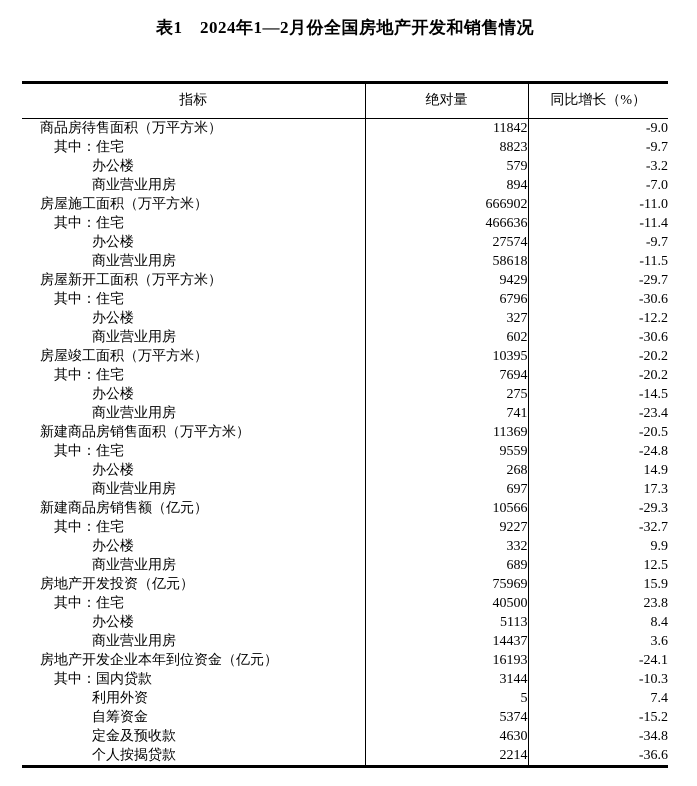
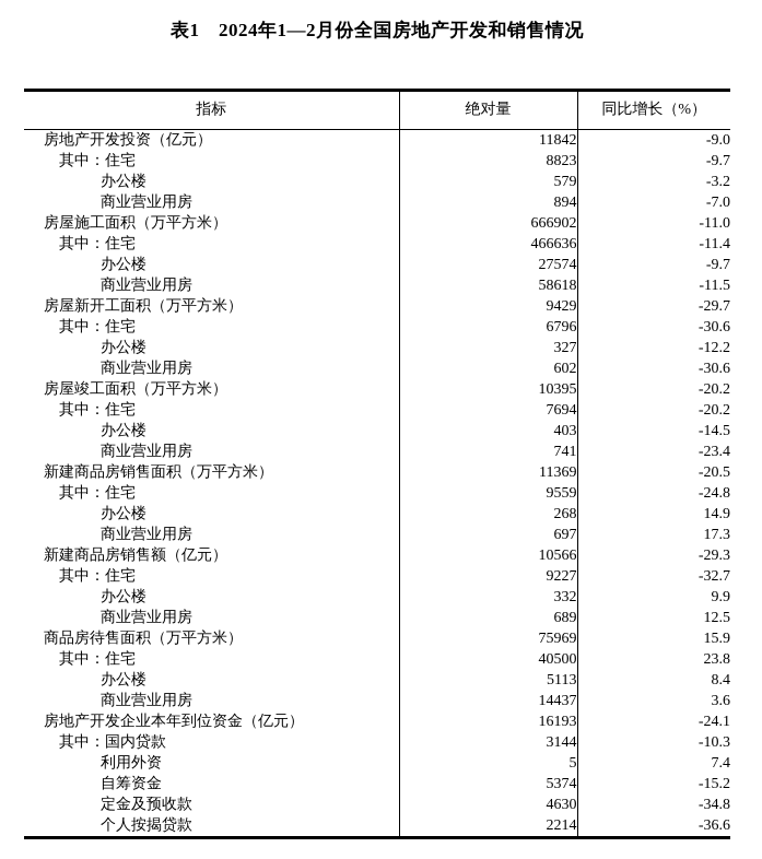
  表1 2024年1—2月份全国房地产开发和销售情况
  指标	绝对量	同比增长（%）
- 商品房待售面积（万平方米）	11842	-9.0
+ 房地产开发投资（亿元）	11842	-9.0
  其中：住宅	8823	-9.7
  办公楼	579	-3.2
  商业营业用房	894	-7.0
  房屋施工面积（万平方米）	666902	-11.0
  其中：住宅	466636	-11.4
  办公楼	27574	-9.7
  商业营业用房	58618	-11.5
  房屋新开工面积（万平方米）	9429	-29.7
  其中：住宅	6796	-30.6
  办公楼	327	-12.2
  商业营业用房	602	-30.6
  房屋竣工面积（万平方米）	10395	-20.2
  其中：住宅	7694	-20.2
- 办公楼	275	-14.5
+ 办公楼	403	-14.5
  商业营业用房	741	-23.4
  新建商品房销售面积（万平方米）	11369	-20.5
  其中：住宅	9559	-24.8
  办公楼	268	14.9
  商业营业用房	697	17.3
  新建商品房销售额（亿元）	10566	-29.3
  其中：住宅	9227	-32.7
  办公楼	332	9.9
  商业营业用房	689	12.5
- 房地产开发投资（亿元）	75969	15.9
+ 商品房待售面积（万平方米）	75969	15.9
  其中：住宅	40500	23.8
  办公楼	5113	8.4
  商业营业用房	14437	3.6
  房地产开发企业本年到位资金（亿元）	16193	-24.1
  其中：国内贷款	3144	-10.3
  利用外资	5	7.4
  自筹资金	5374	-15.2
  定金及预收款	4630	-34.8
  个人按揭贷款	2214	-36.6
